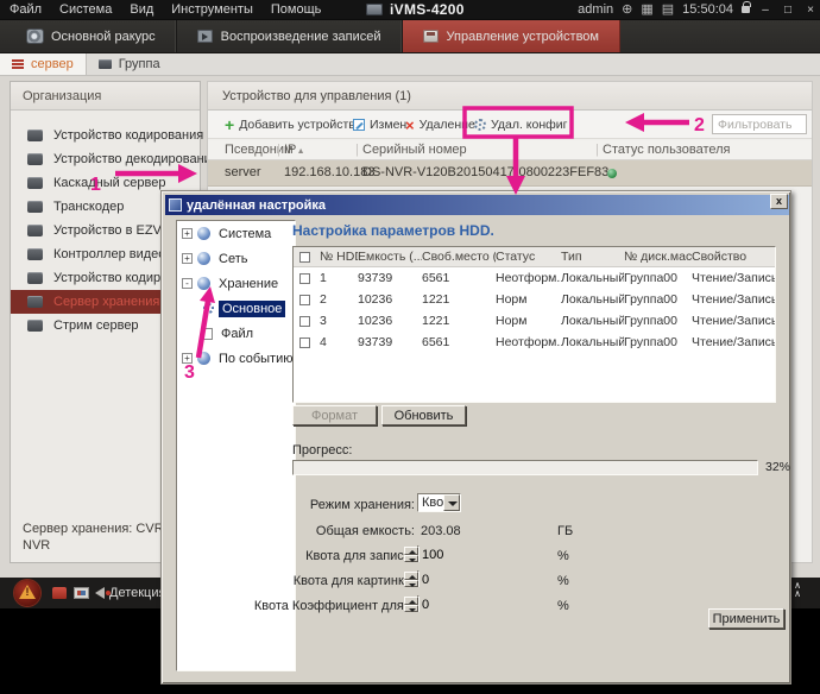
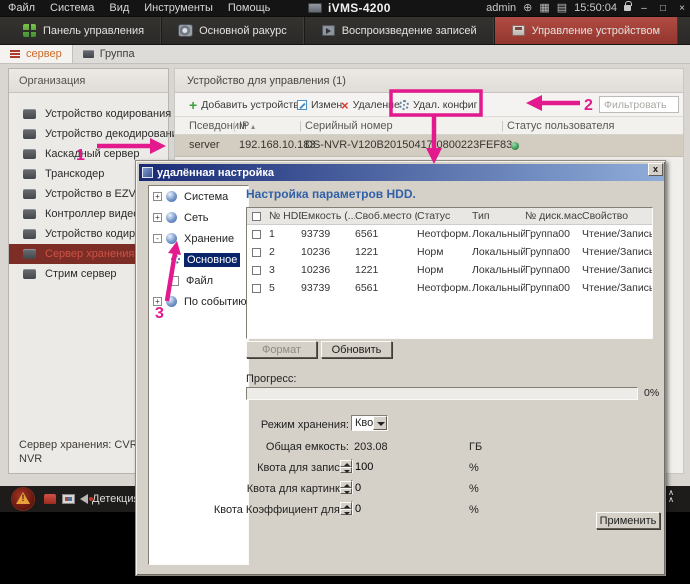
  Файл
  Система
  Вид
  Инструменты
  Помощь
  iVMS-4200
  admin
  ⊕
  ▦
  ▤
  15:50:04
  –
  □
  ×
+ Панель управления
  Основной ракурс
  Воспроизведение записей
  Управление устройством
  сервер
  Группа
  Организация
  Устройство кодирования
  Устройство декодирован
  Каскадный сервер
  Транскодер
  Устройство в EZV
  Контроллер виде
  Устройство кодир
  Сервер хранения
  Стрим сервер
  Сервер хранения: CVR
  NVR
  Устройство для управления (1)
  +
  Добавить устройст
  Измен
  ×
  Удалене
  Удал. конфиг
  Фильтровать
  Псевдоним
  |
  IP
  |
  Серийный номер
  |
  Статус пользователя
  server
  192.168.10.183
  DS-NVR-V120B201504170800223FEF83
  !
  Детекци
  ∧
  ∧
  удалённая настройка
  x
  +
  Система
  +
  Сеть
  -
  Хранение
  Основное
  Файл
  +
  По событию
  Настройка параметров HDD.
  Емкость (..
  Своб.место (
  Статус
  Тип
  № диск.мас
  Свойство
  1
  93739
  6561
  Неотформ.
  Локальный
  Группа00
  Чтение/Запись
  2
  10236
  1221
  Норм
  Локальный
  Группа00
  Чтение/Запись
  3
  10236
  1221
  Норм
  Локальный
  Группа00
  Чтение/Запись
- 4
+ 5
  93739
  6561
  Неотформ.
  Локальный
  Группа00
  Чтение/Запись
  Формат
  Обновить
  Прогресс:
- 32%
+ 0%
  Режим хранения:
  Общая емкость:
  203.08
  ГБ
  Квота для запис
  100
  %
  Квота для картинк
  0
  %
  Квота Коэффициент для
  0
  %
  Применить
  1
  2
  3
